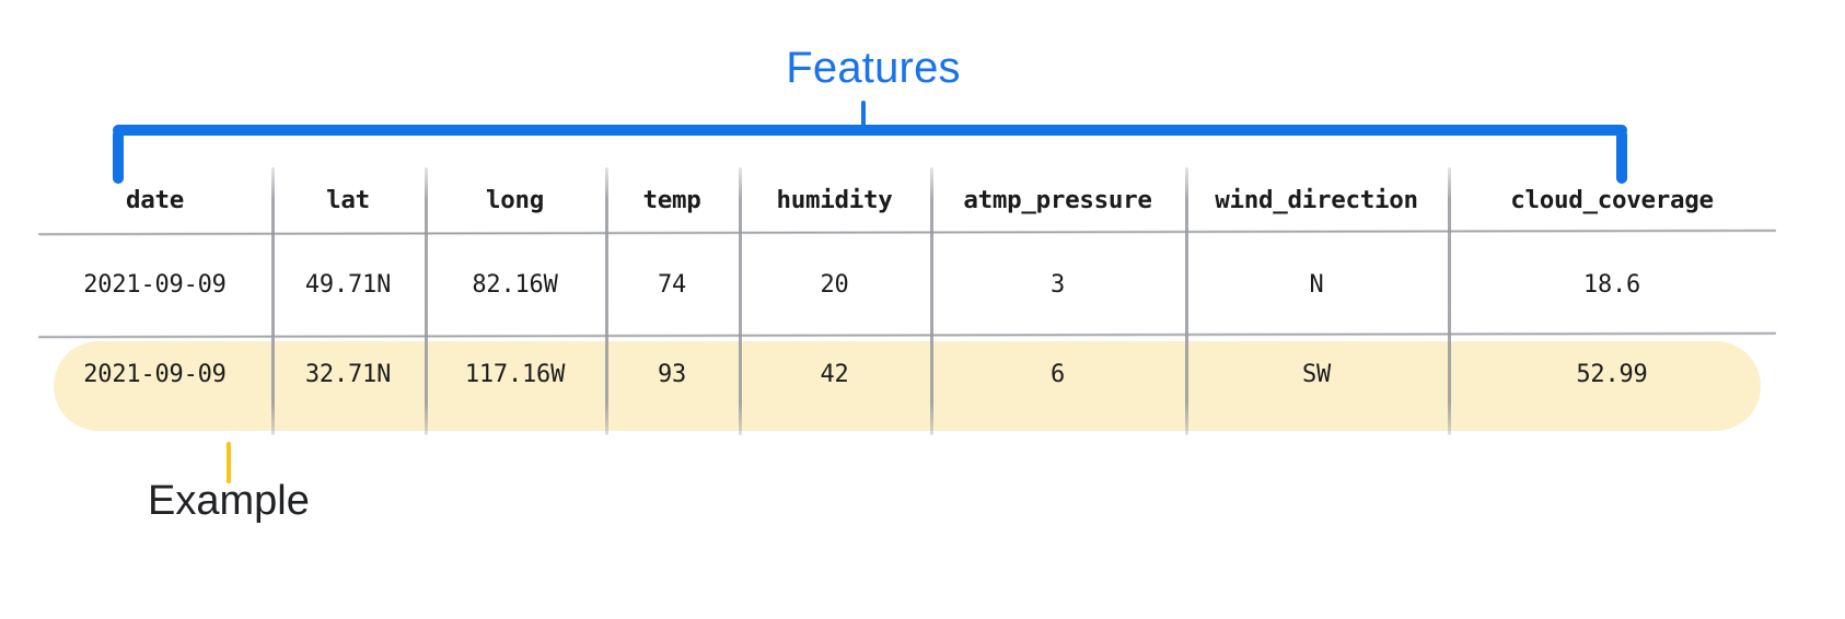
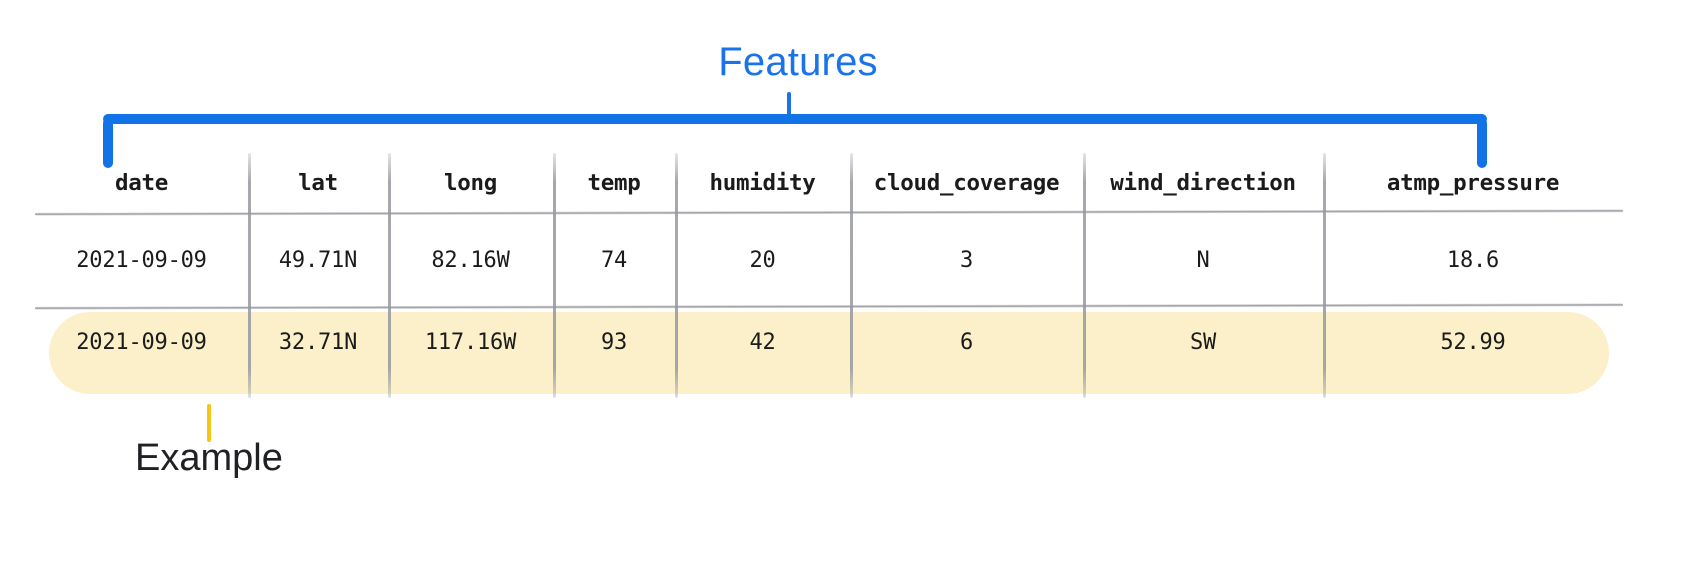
  Features
  date
  lat
  long
  temp
  humidity
- atmp_pressure
+ cloud_coverage
  wind_direction
- cloud_coverage
+ atmp_pressure
  2021-09-09
  49.71N
  82.16W
  74
  20
  3
  N
  18.6
  2021-09-09
  32.71N
  117.16W
  93
  42
  6
  SW
  52.99
  Example
